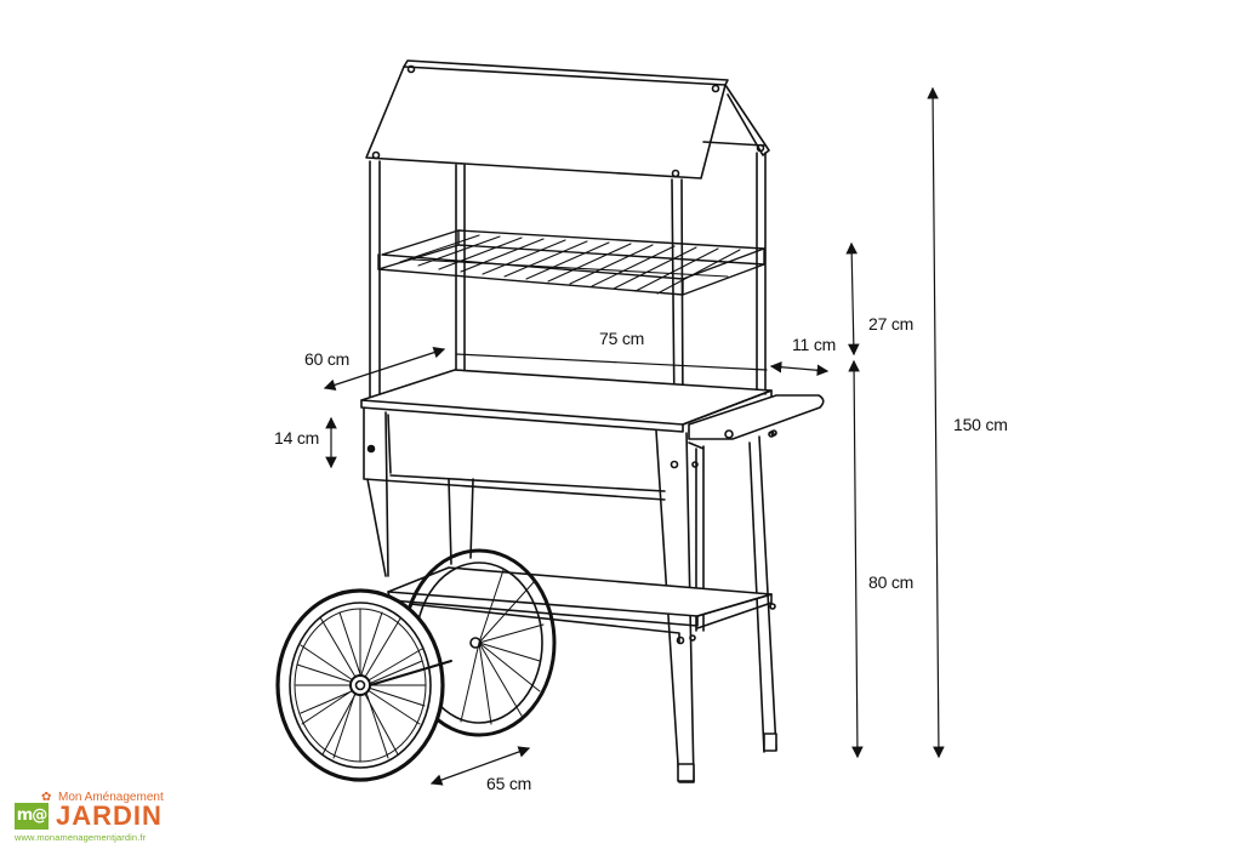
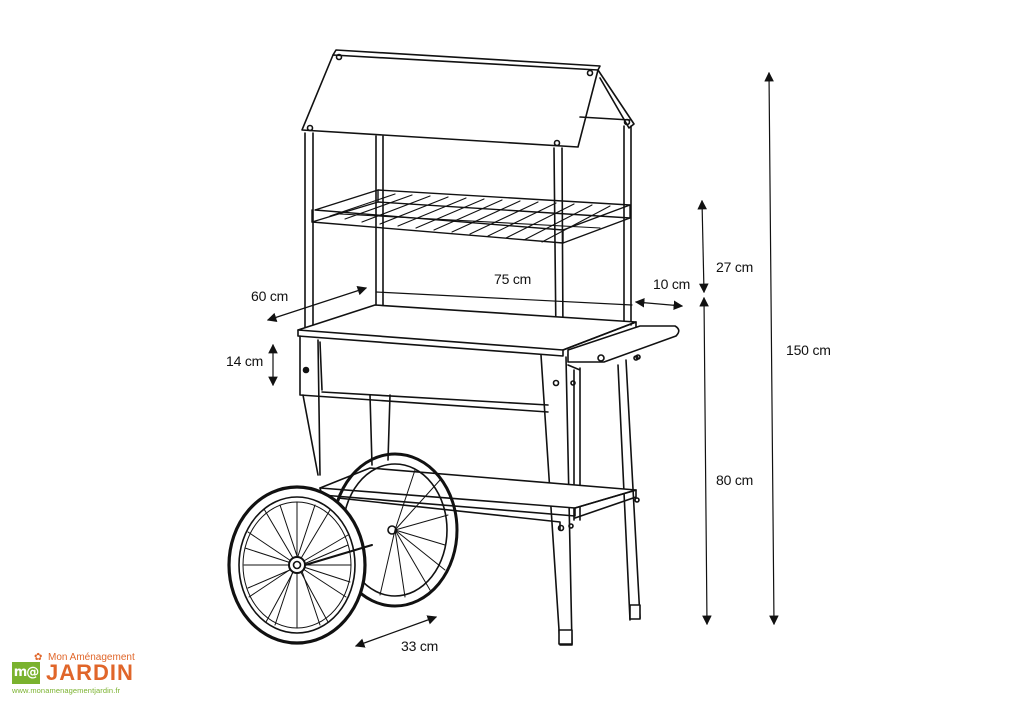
  60 cm
  75 cm
- 11 cm
+ 10 cm
  14 cm
  27 cm
  80 cm
  150 cm
- 65 cm
+ 33 cm
  m@
  ✿
  Mon Aménagement
  JARDIN
  www.monamenagementjardin.fr
